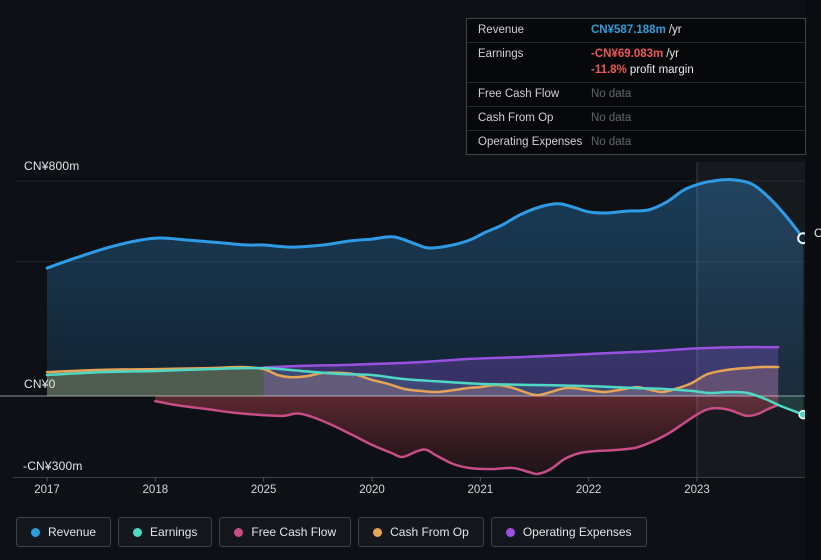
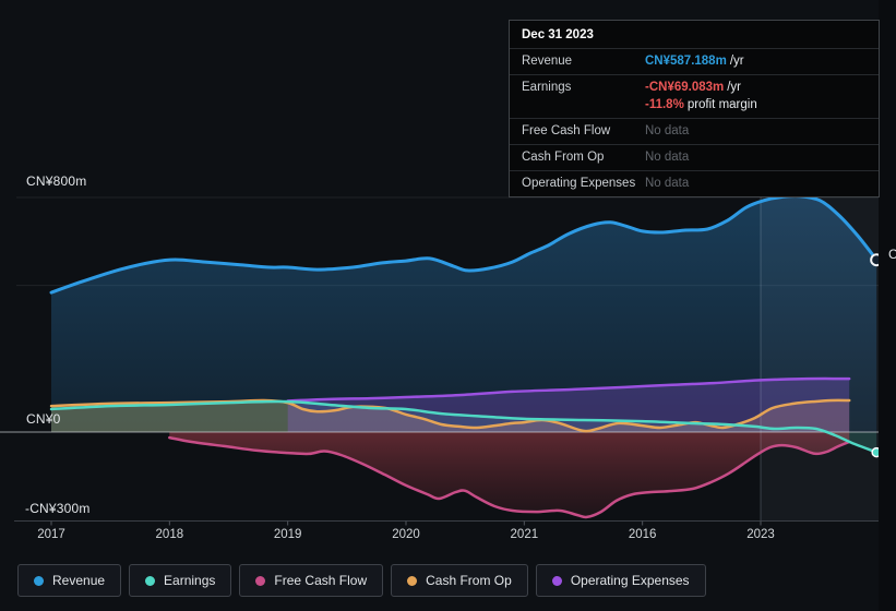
  CN¥800m
  CN¥0
  -CN¥300m
  2017
  2018
- 2025
+ 2019
  2020
  2021
- 2022
+ 2016
  2023
  C
+ Dec 31 2023
  Revenue
  CN¥587.188m /yr
  Earnings
  -CN¥69.083m /yr
  -11.8% profit margin
  Free Cash Flow
  No data
  Cash From Op
  No data
  Operating Expenses
  No data
  Revenue
  Earnings
  Free Cash Flow
  Cash From Op
  Operating Expenses
